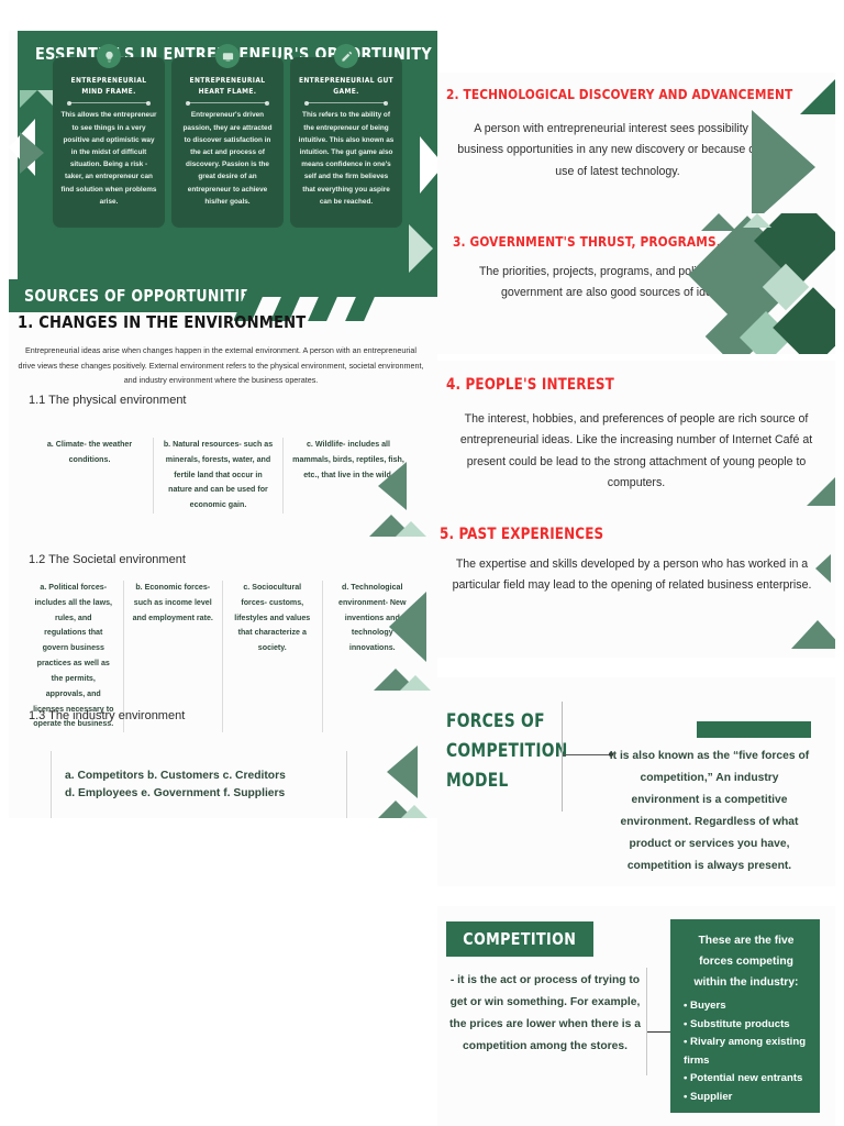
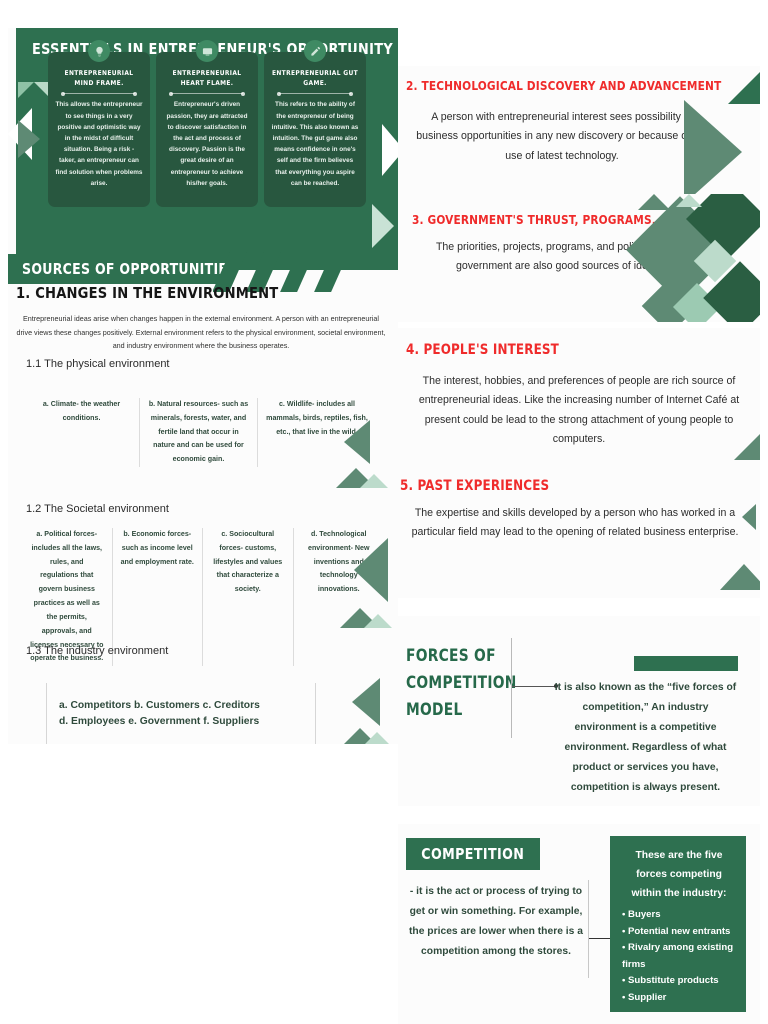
  ENTREPRENEURIAL MIND FRAME.
  ENTREPRENEURIAL HEART FLAME.
  ENTREPRENEURIAL GUT GAME.
  SOURCES OF OPPORTUNITI
  1. CHANGES IN THE ENVIRONMENT
  Entrepreneurial ideas arise when changes happen in the external environment. A person with an entrepreneurial drive views these changes positively. External environment refers to the physical environment, societal environment, and industry environment where the business operates.
  1.1 The physical environment
  a. Climate- the weather conditions.
  b. Natural resources- such as minerals, forests, water, and fertile land that occur in nature and can be used for economic gain.
  c. Wildlife- includes all mammals, birds, reptiles, fish, etc., that live in the wild.
  1.2 The Societal environment
  a. Political forces- includes all the laws, rules, and regulations that govern business practices as well as the permits, approvals, and licenses necessary to operate the business.
  b. Economic forces- such as income level and employment rate.
  c. Sociocultural forces- customs, lifestyles and values that characterize a society.
  d. Technological environment- New inventions and technology innovations.
  1.3 The industry environment
  a. Competitors b. Customers c. Creditors
  d. Employees e. Government f. Suppliers
  2. TECHNOLOGICAL DISCOVERY AND ADVANCEMENT
  A person with entrepreneurial interest sees possibility of business opportunities in any new discovery or because of the use of latest technology.
  3. GOVERNMENT'S THRUST, PROGRAMS,
  The priorities, projects, programs, and po government are also good sources of id
  4. PEOPLE'S INTEREST
  The interest, hobbies, and preferences of people are rich source of entrepreneurial ideas. Like the increasing number of Internet Café at present could be lead to the strong attachment of young people to computers.
  5. PAST EXPERIENCES
  The expertise and skills developed by a person who has worked in a particular field may lead to the opening of related business enterprise.
  FORCES OF COMPETITIO MODEL
  It is also known as the “five forces of competition,” An industry environment is a competitive environment. Regardless of what product or services you have, competition is always present.
  COMPETITION
  - it is the act or process of trying to get or win something. For example, the prices are lower when there is a competition among the stores.
  These are the five forces competing within the industry:
  • Buyers
- • Substitute products
+ • Potential new entrants
  • Rivalry among existing firms
- • Potential new entrants
+ • Substitute products
  • Supplier
